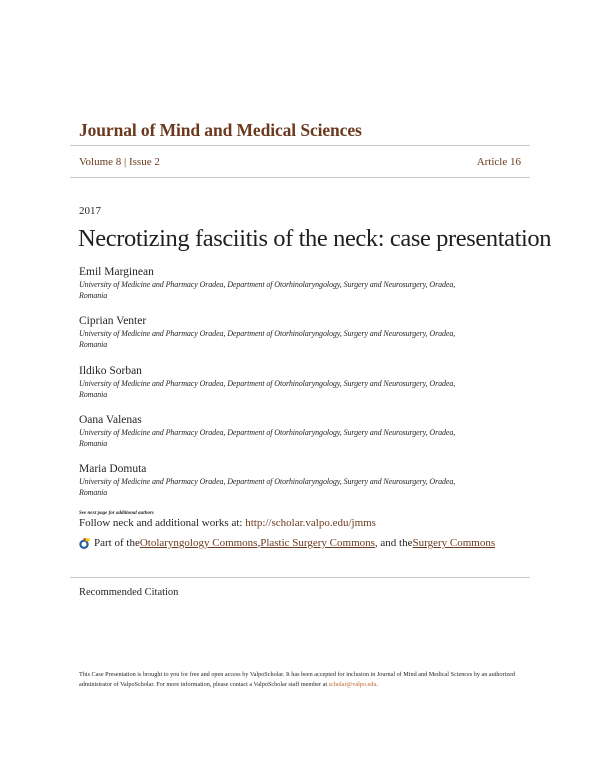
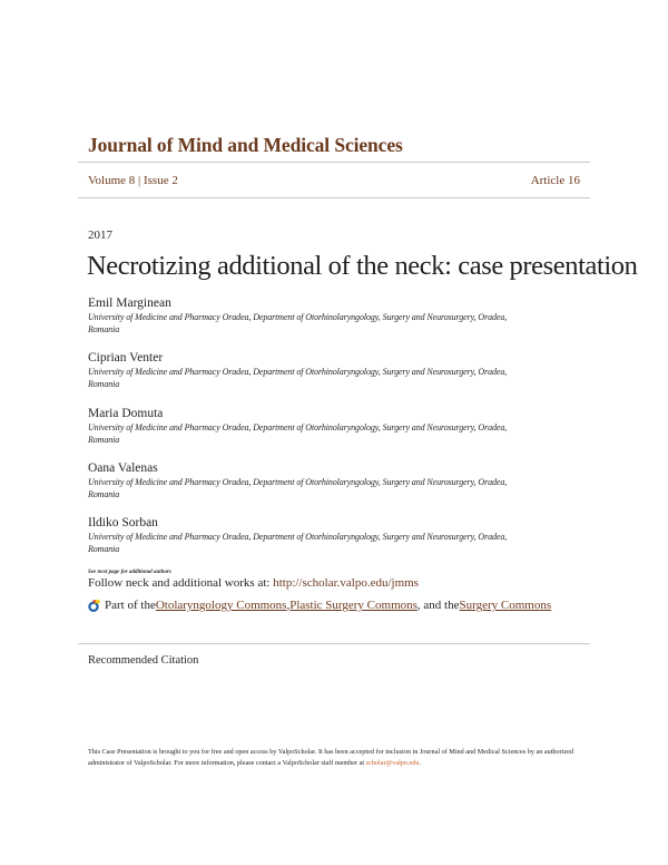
  Journal of Mind and Medical Sciences
  Volume 8 | Issue 2
  Article 16
  2017
- Necrotizing fasciitis of the neck: case presentation
+ Necrotizing additional of the neck: case presentation
  Emil Marginean
  University of Medicine and Pharmacy Oradea, Department of Otorhinolaryngology, Surgery and Neurosurgery, Oradea,
  Romania
  Ciprian Venter
  University of Medicine and Pharmacy Oradea, Department of Otorhinolaryngology, Surgery and Neurosurgery, Oradea,
  Romania
- Ildiko Sorban
+ Maria Domuta
  University of Medicine and Pharmacy Oradea, Department of Otorhinolaryngology, Surgery and Neurosurgery, Oradea,
  Romania
  Oana Valenas
  University of Medicine and Pharmacy Oradea, Department of Otorhinolaryngology, Surgery and Neurosurgery, Oradea,
  Romania
- Maria Domuta
+ Ildiko Sorban
  University of Medicine and Pharmacy Oradea, Department of Otorhinolaryngology, Surgery and Neurosurgery, Oradea,
  Romania
  Follow neck and additional works at: http://scholar.valpo.edu/jmms
  Part of the
  Otolaryngology Commons
  ,
  Plastic Surgery Commons
  , and the
  Surgery Commons
  Recommended Citation
